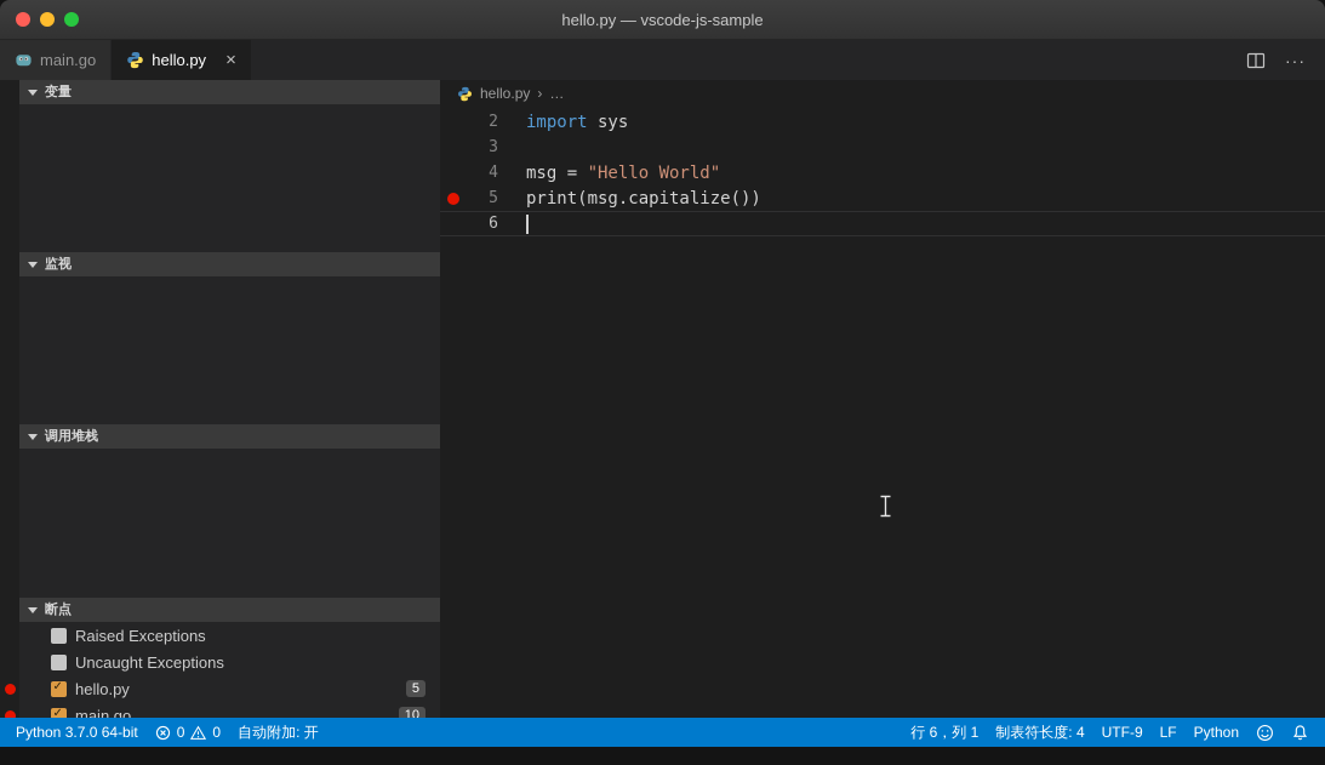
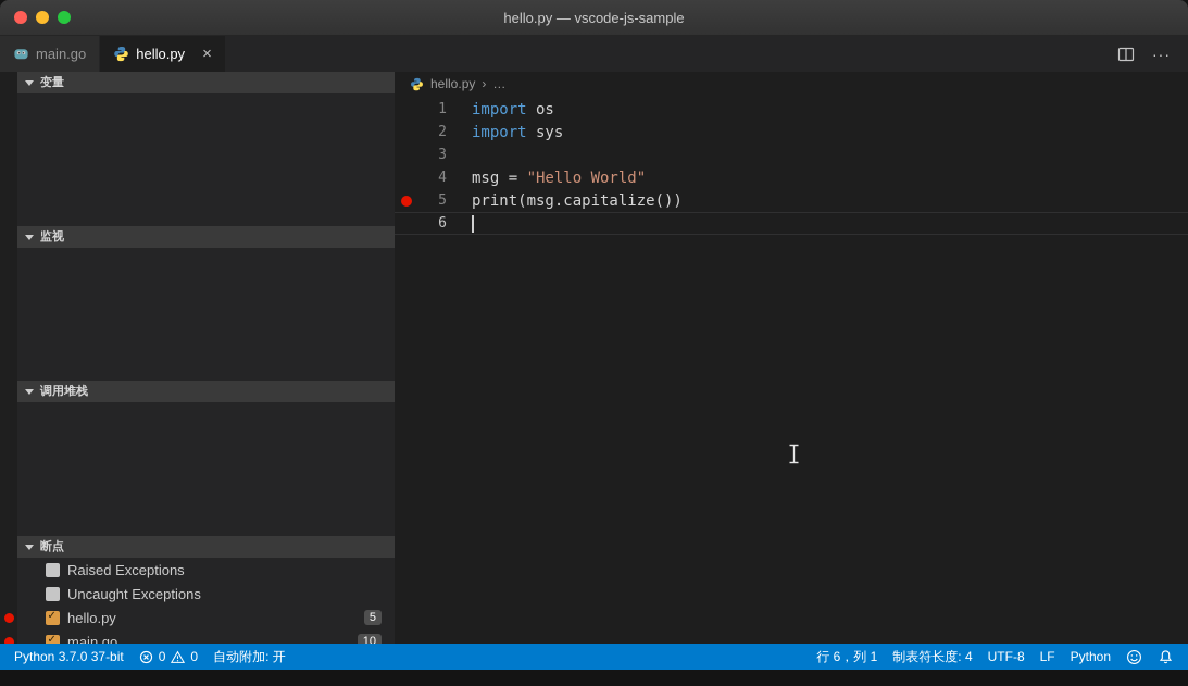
  hello.py — vscode-js-sample
  main.go
  hello.py
  ×
  ···
  变量
  监视
  调用堆栈
  断点
  Raised Exceptions
  Uncaught Exceptions
  hello.py
  5
  main.go
  10
  hello.py
  ›
  …
+ 1
+ import os
  2
  import sys
  3
  4
  msg = "Hello World"
  5
  print(msg.capitalize())
  6
- Python 3.7.0 64-bit
+ Python 3.7.0 37-bit
  0
  0
  自动附加: 开
  行 6，列 1
  制表符长度: 4
- UTF-9
+ UTF-8
  LF
  Python
